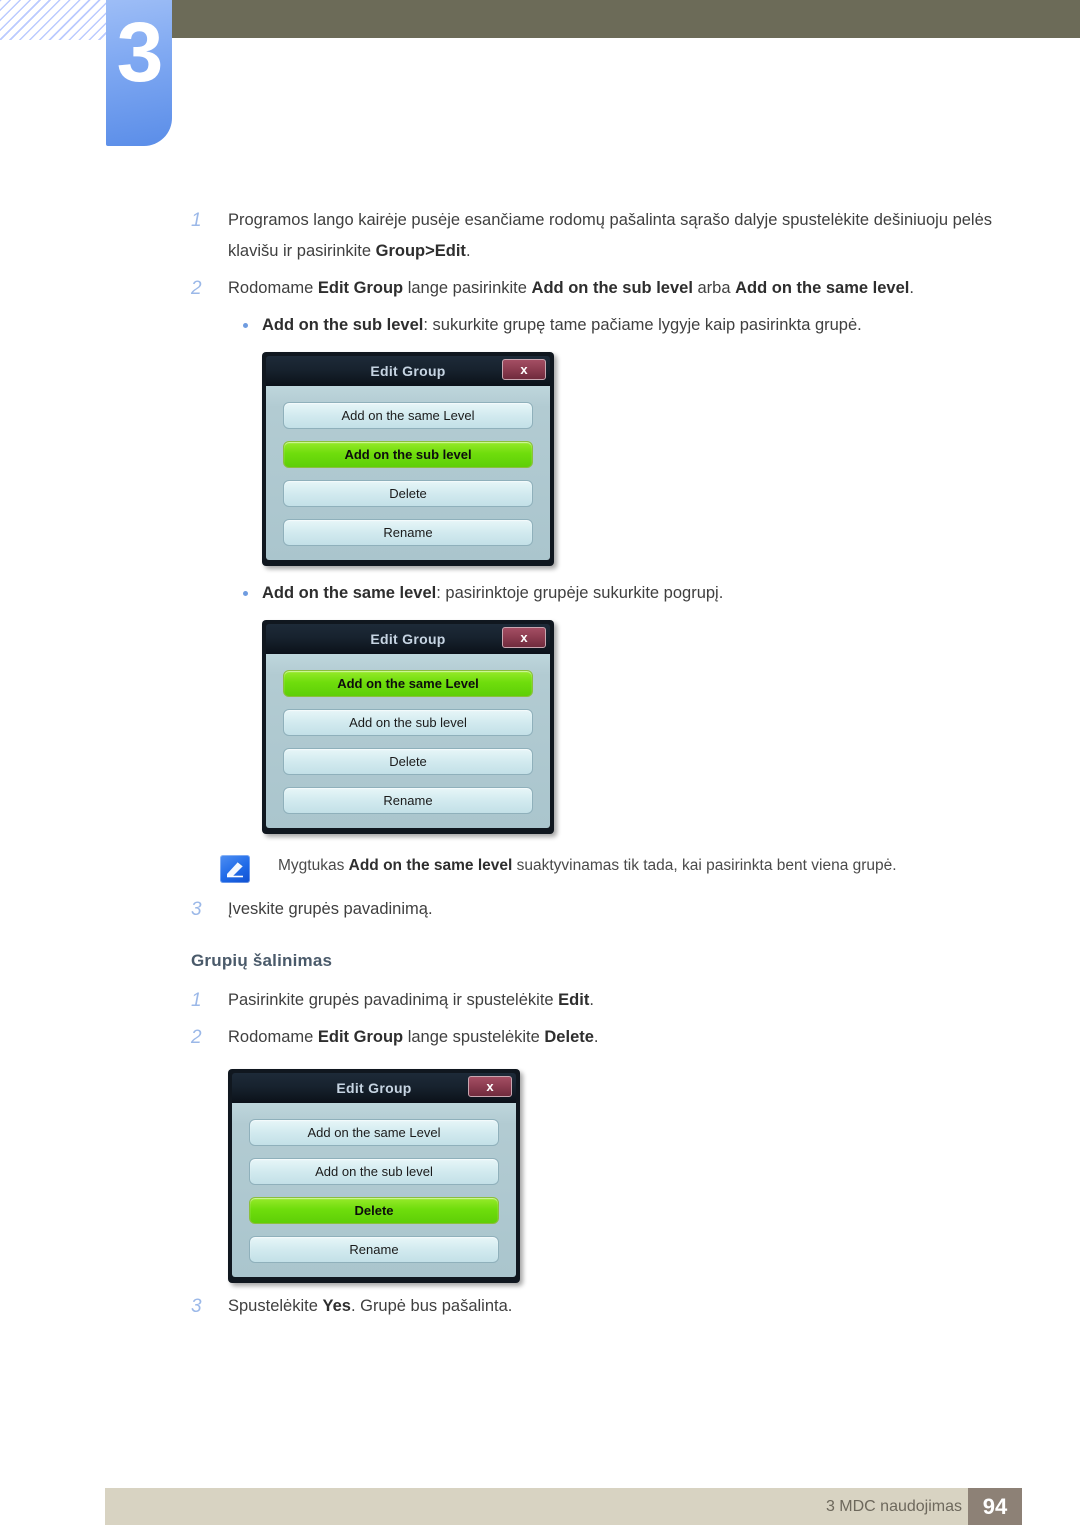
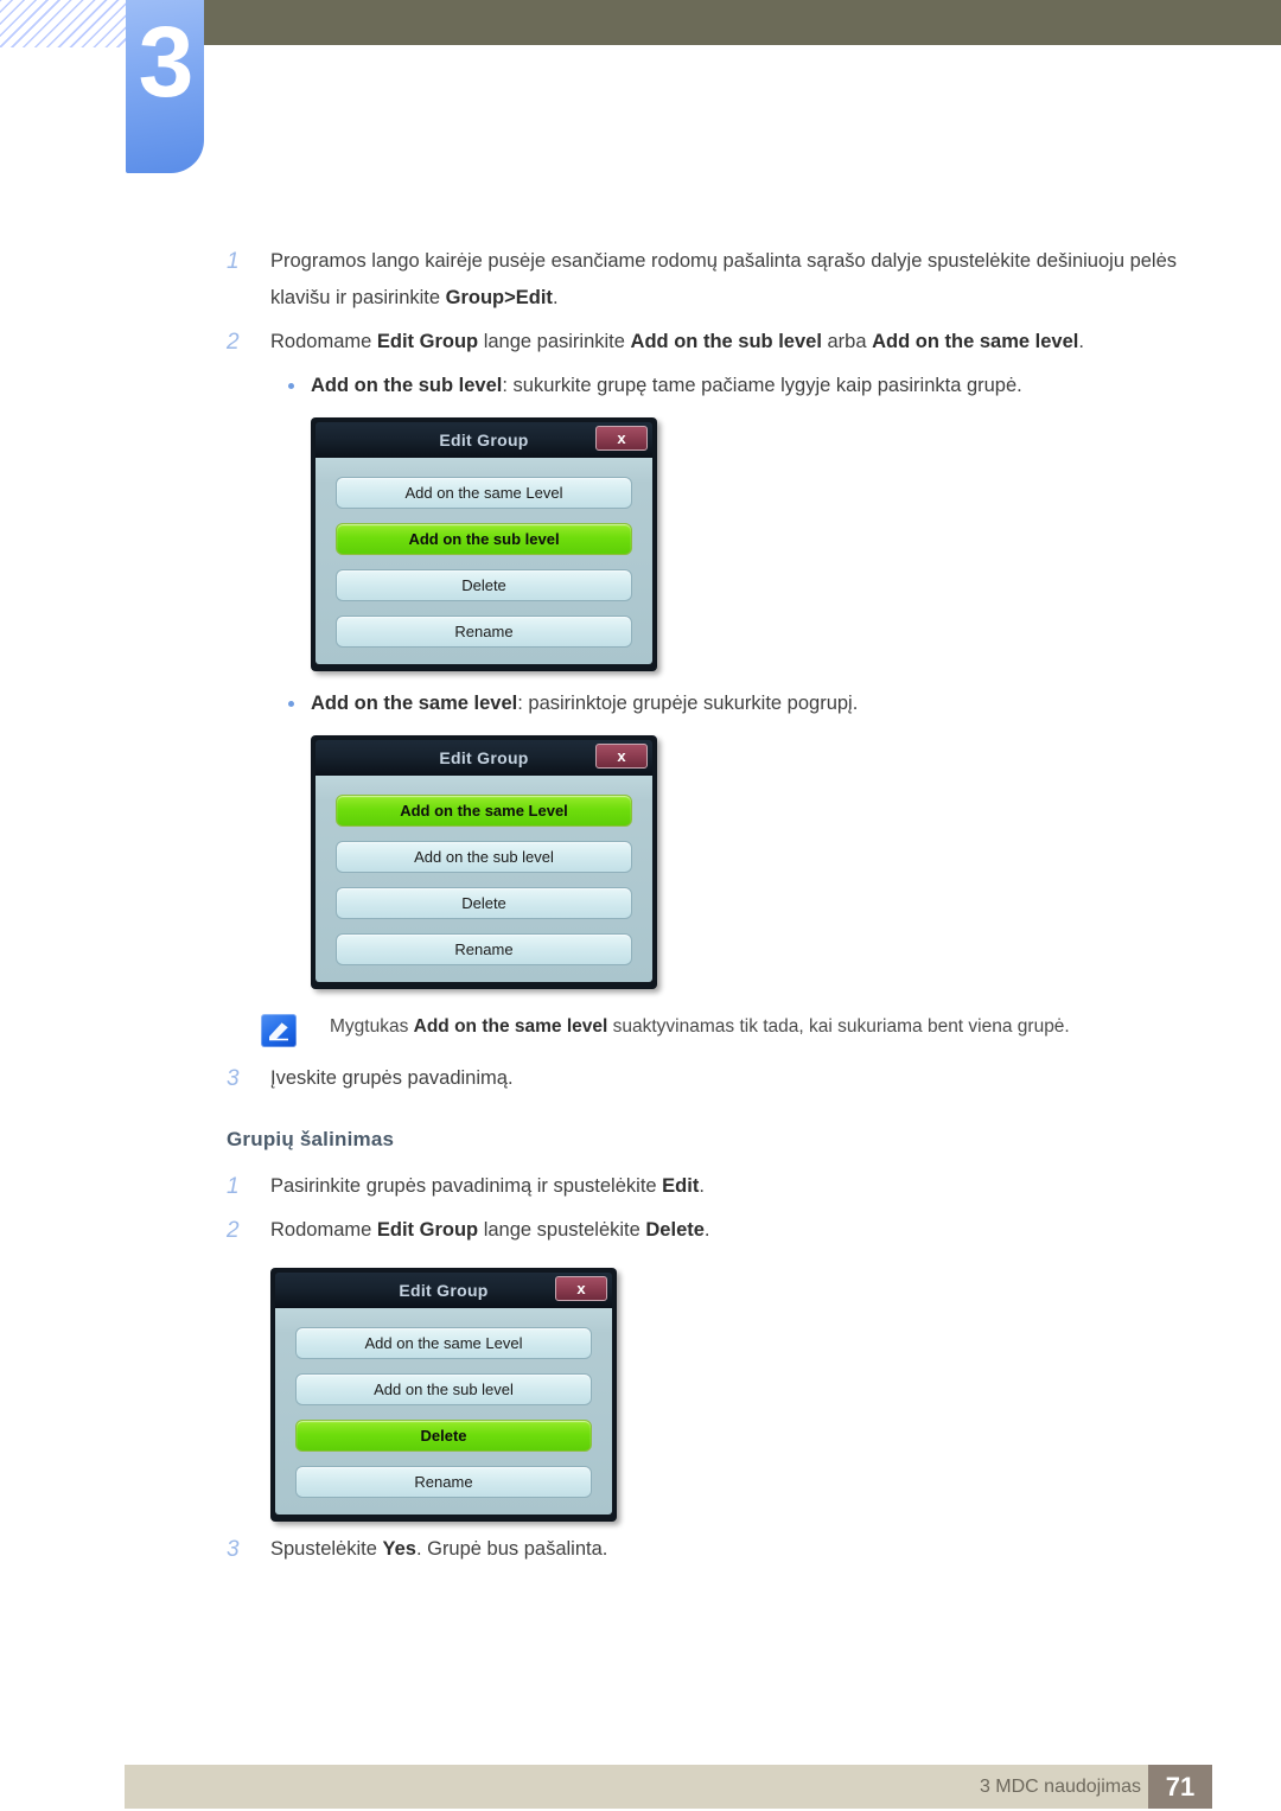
  3
  1
  Programos lango kairėje pusėje esančiame rodomų pašalinta sąrašo dalyje spustelėkite dešiniuoju pelės klavišu ir pasirinkite Group>Edit.
  2
  Rodomame Edit Group lange pasirinkite Add on the sub level arba Add on the same level.
  Add on the sub level: sukurkite grupę tame pačiame lygyje kaip pasirinkta grupė.
  Edit Group
  x
  Add on the same Level
  Add on the sub level
  Delete
  Rename
  Add on the same level: pasirinktoje grupėje sukurkite pogrupį.
  Edit Group
  x
  Add on the same Level
  Add on the sub level
  Delete
  Rename
- Mygtukas Add on the same level suaktyvinamas tik tada, kai pasirinkta bent viena grupė.
+ Mygtukas Add on the same level suaktyvinamas tik tada, kai sukuriama bent viena grupė.
  3
  Įveskite grupės pavadinimą.
  Grupių šalinimas
  1
  Pasirinkite grupės pavadinimą ir spustelėkite Edit.
  2
  Rodomame Edit Group lange spustelėkite Delete.
  Edit Group
  x
  Add on the same Level
  Add on the sub level
  Delete
  Rename
  3
  Spustelėkite Yes. Grupė bus pašalinta.
  3 MDC naudojimas
- 94
+ 71
